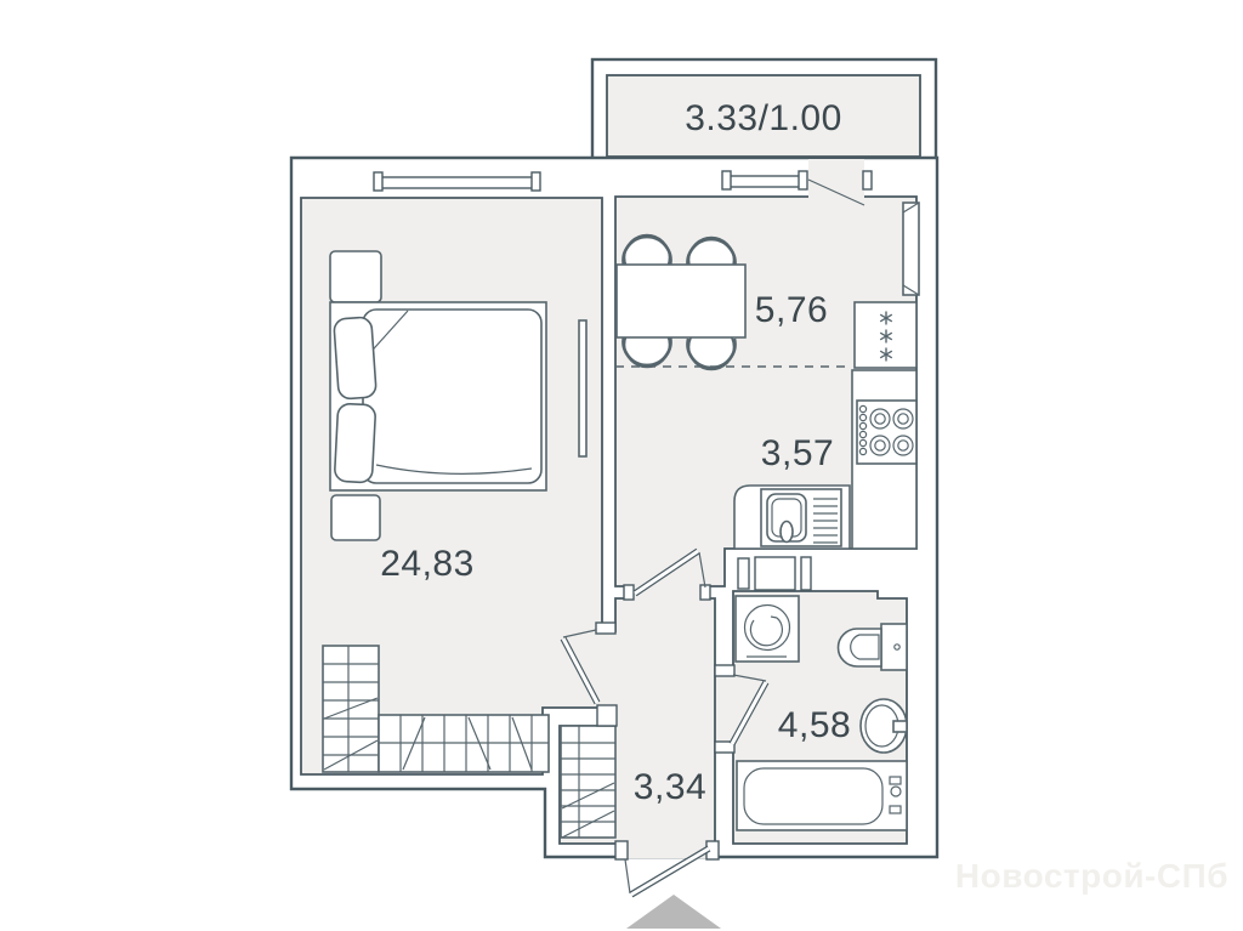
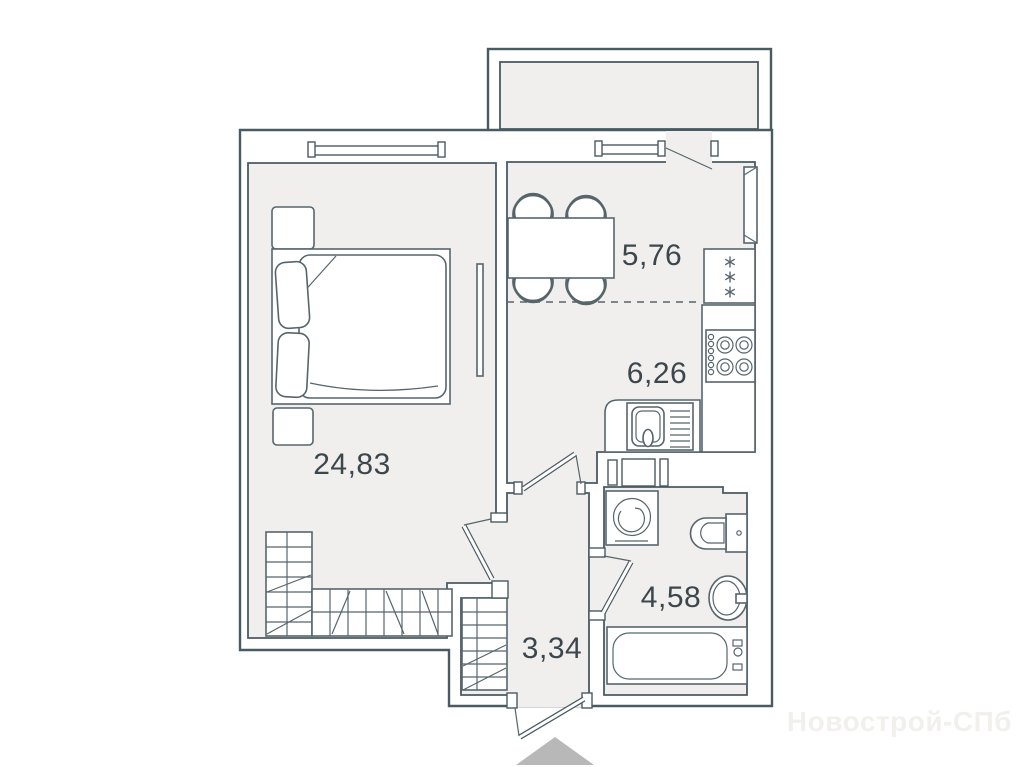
- 3.33/1.00
  24,83
  5,76
- 3,57
+ 6,26
  4,58
  3,34
